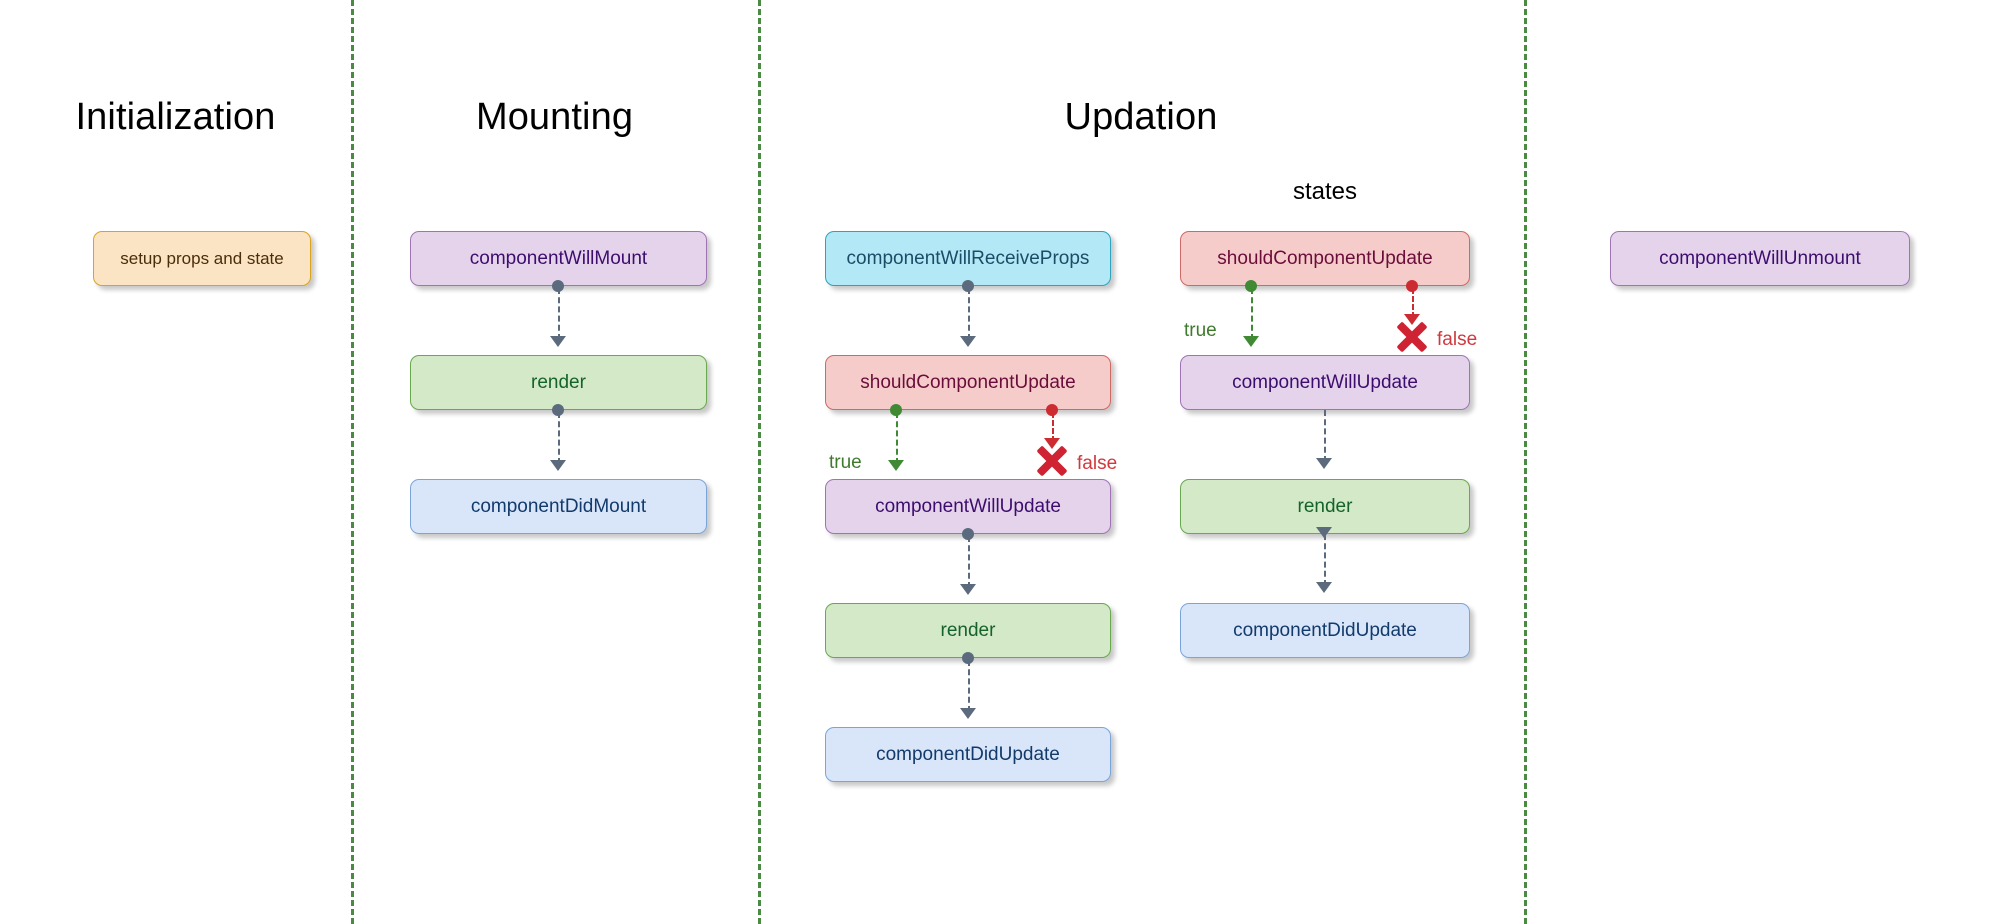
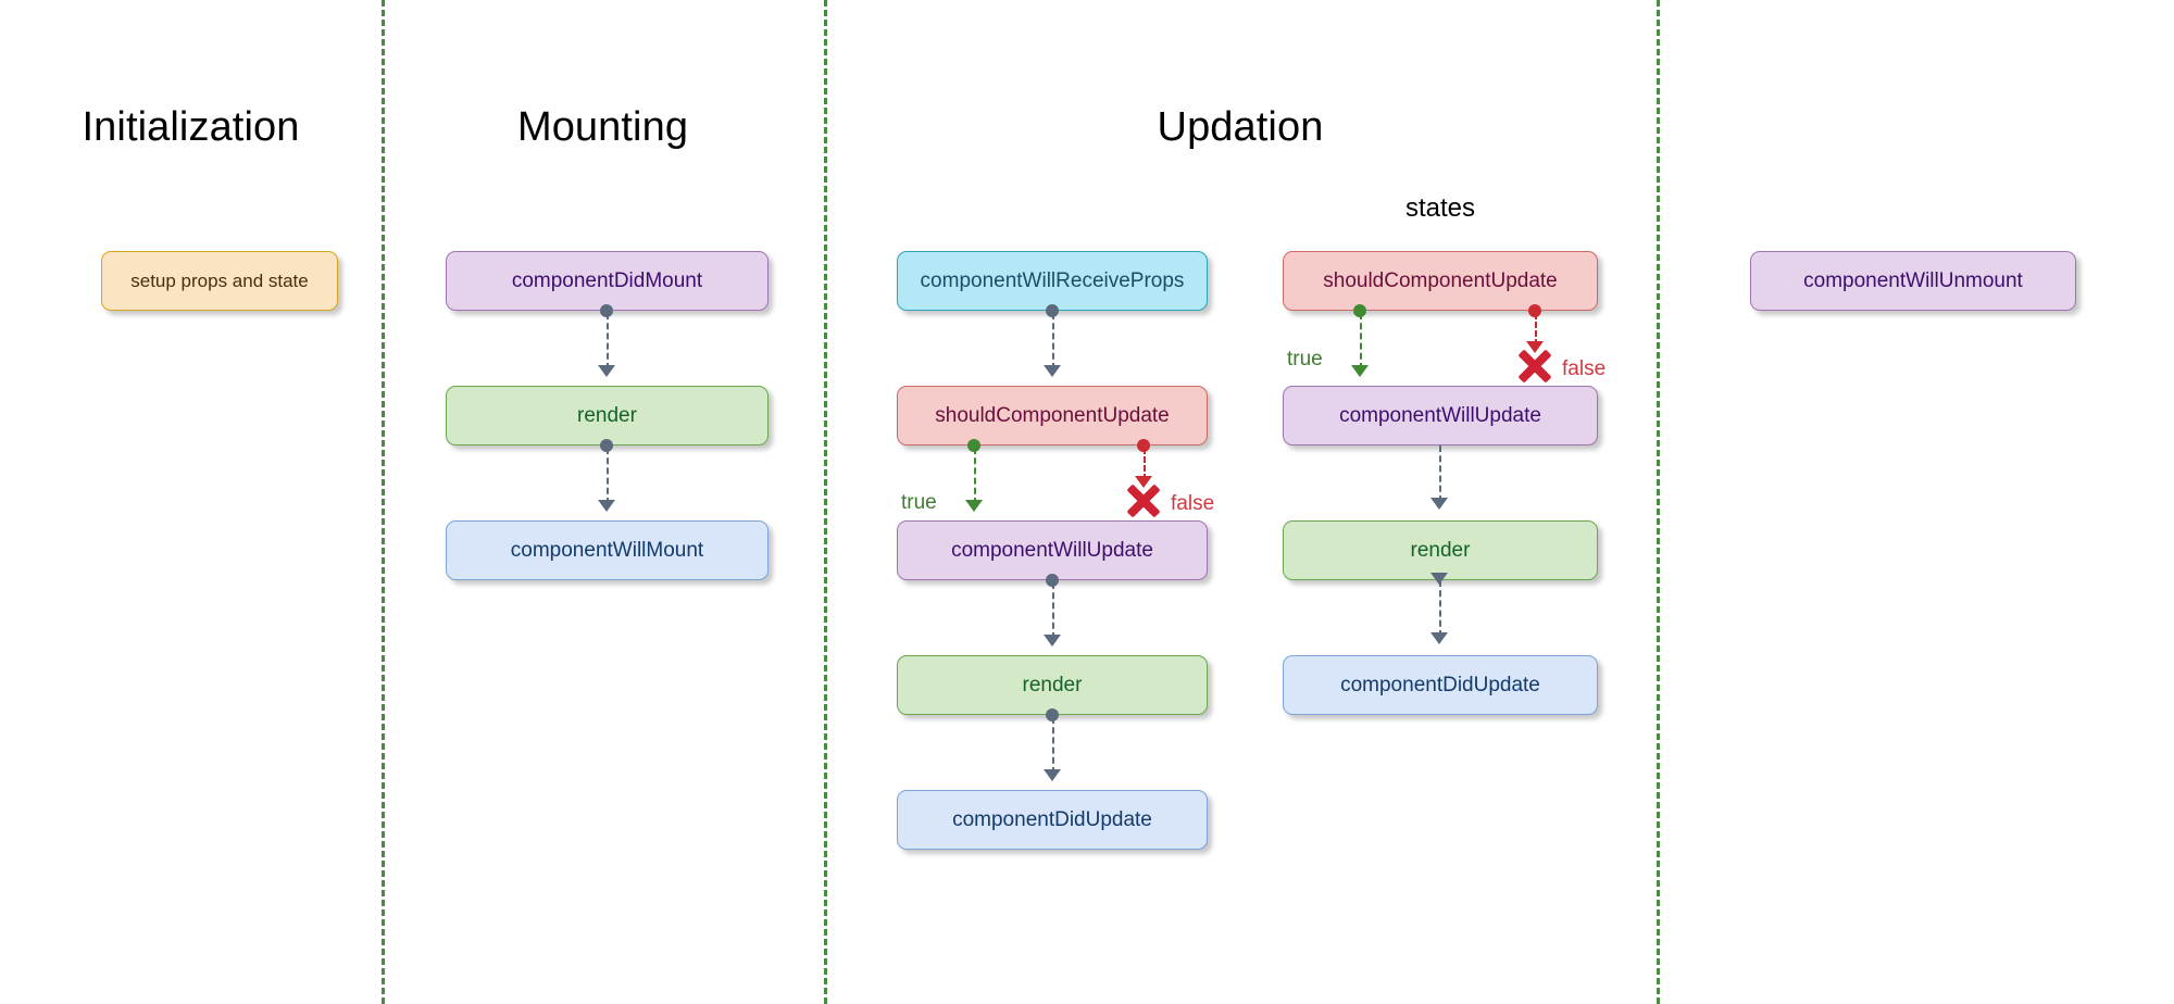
  Initialization
  Mounting
  Updation
  states
  setup props and state
- componentWillMount
+ componentDidMount
  render
- componentDidMount
+ componentWillMount
  componentWillReceiveProps
  shouldComponentUpdate
  true
  false
  componentWillUpdate
  render
  componentDidUpdate
  shouldComponentUpdate
  true
  false
  componentWillUpdate
  render
  componentDidUpdate
  componentWillUnmount
